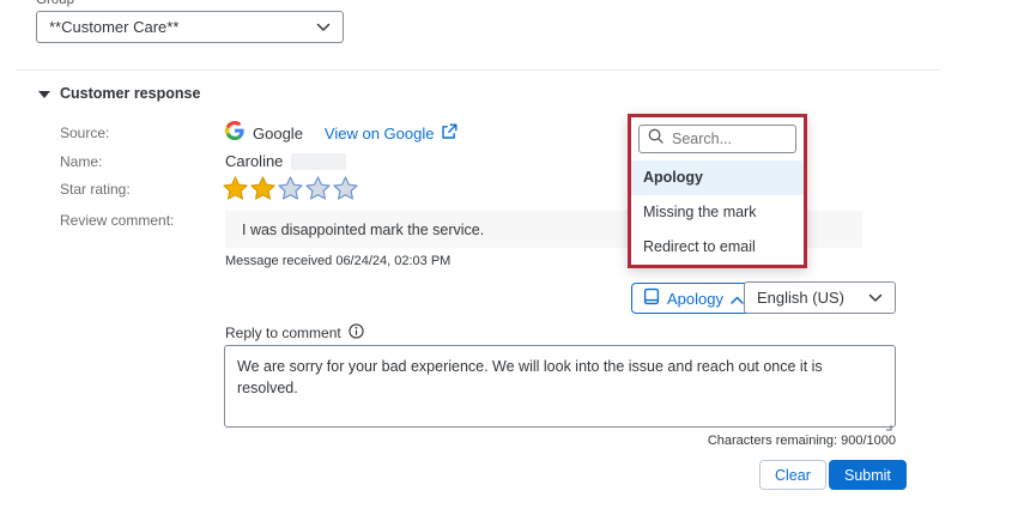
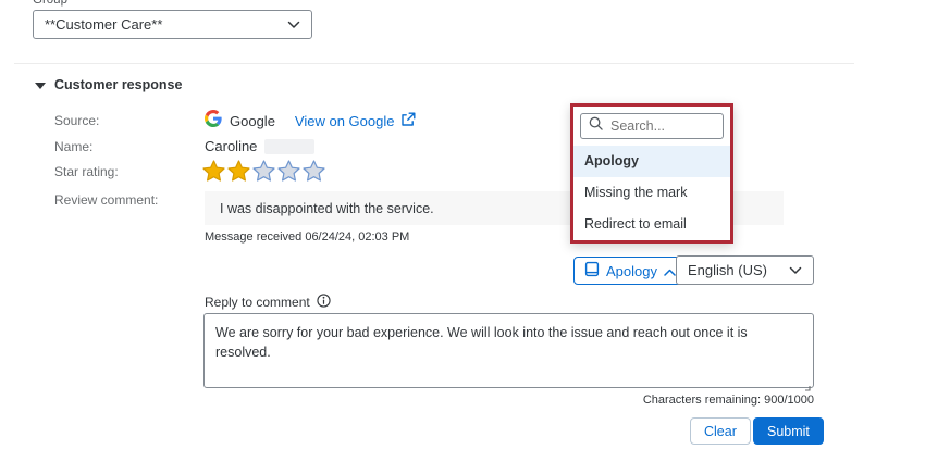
  Group
  **Customer Care**
  Customer response
  Source:
  Name:
  Star rating:
  Review comment:
  Google
  View on Google
  Caroline
- I was disappointed mark the service.
+ I was disappointed with the service.
  Message received 06/24/24, 02:03 PM
  Search...
  Apology
  Missing the mark
  Redirect to email
  Apology
  English (US)
  Reply to comment
  Characters remaining: 900/1000
  Clear
  Submit
